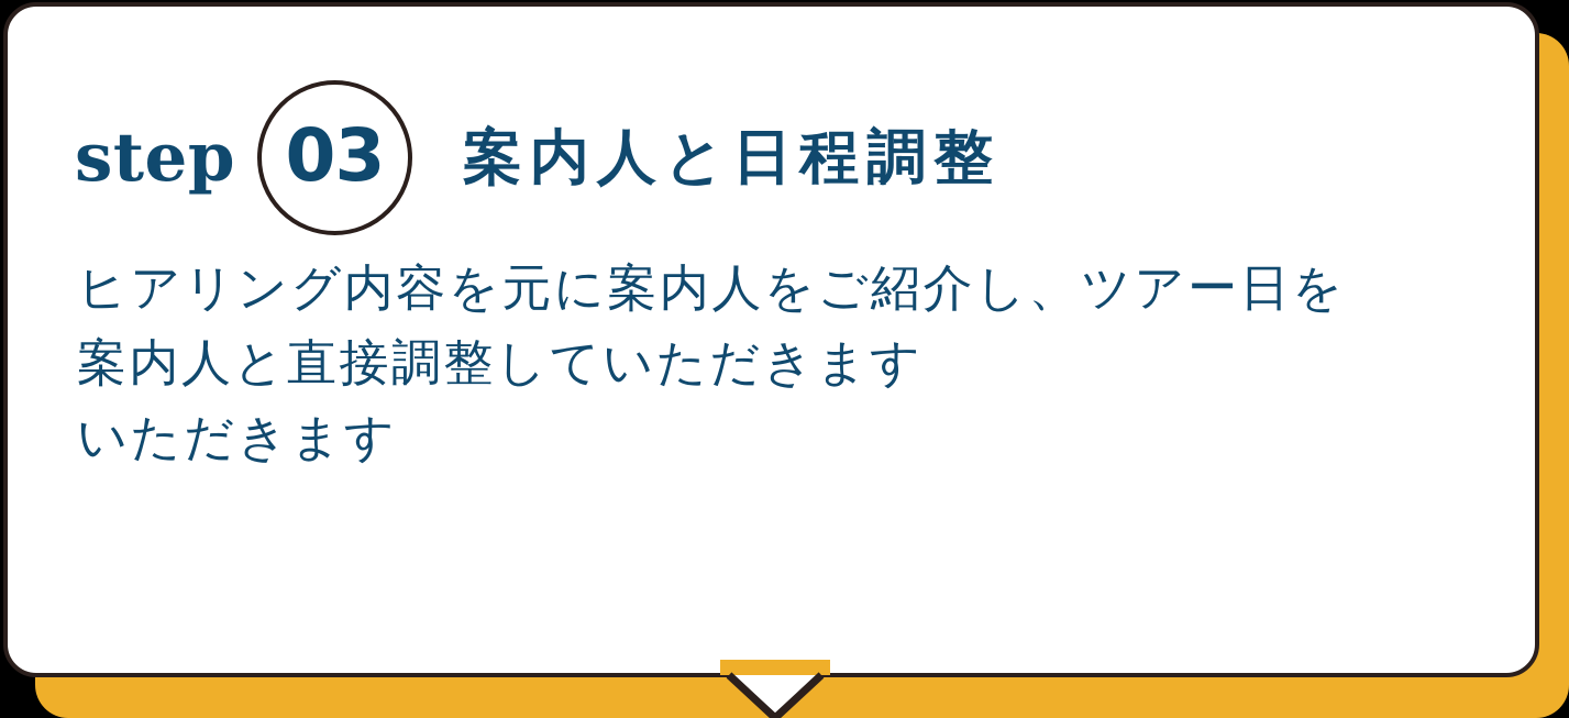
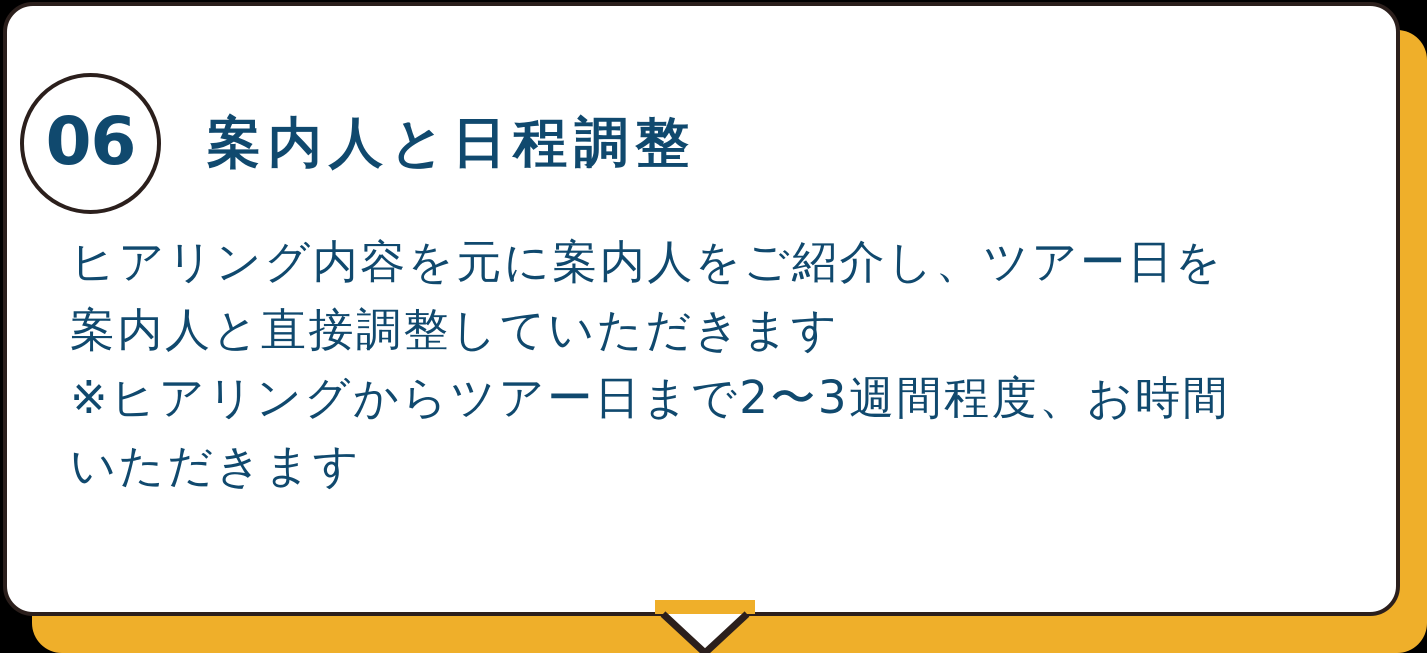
- step
- 03
+ 06
  案内人と日程調整
  ヒアリング内容を元に案内人をご紹介し、ツアー日を
  案内人と直接調整していただきます
+ ※ヒアリングからツアー日まで2〜3週間程度、お時間
  いただきます
